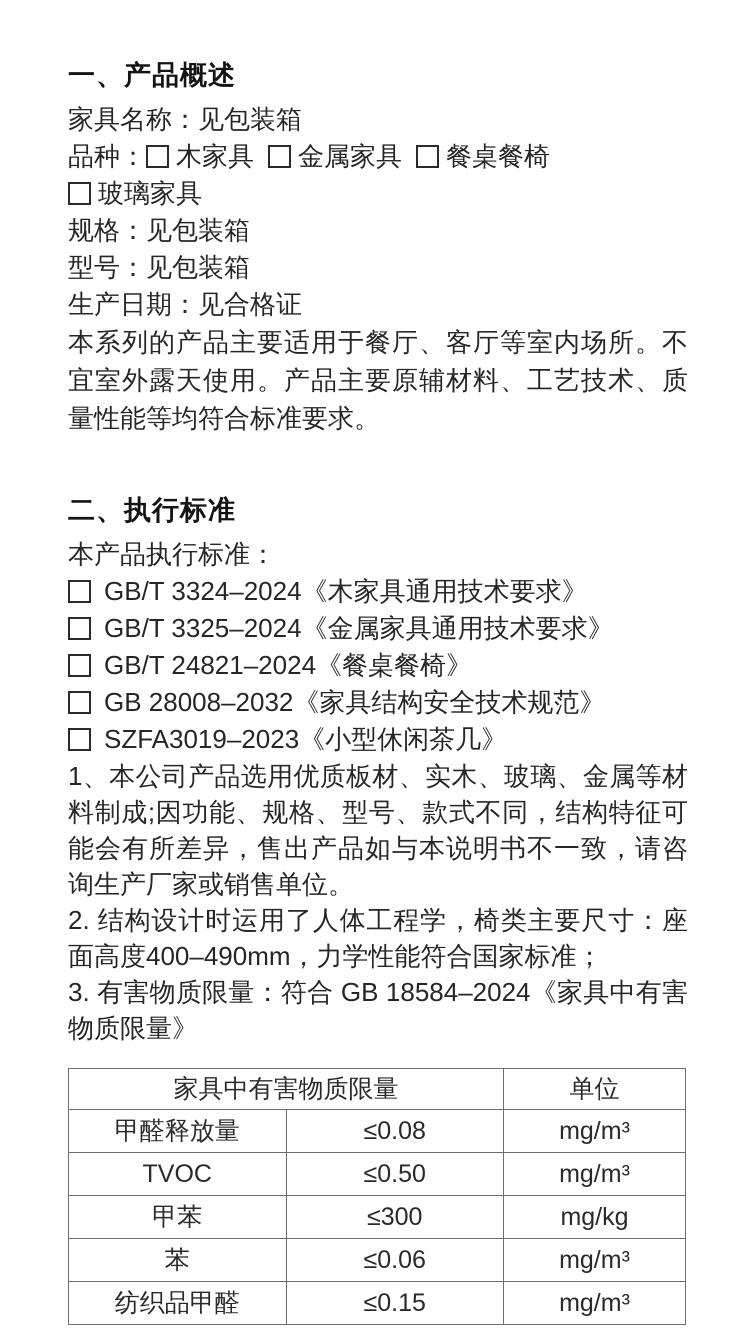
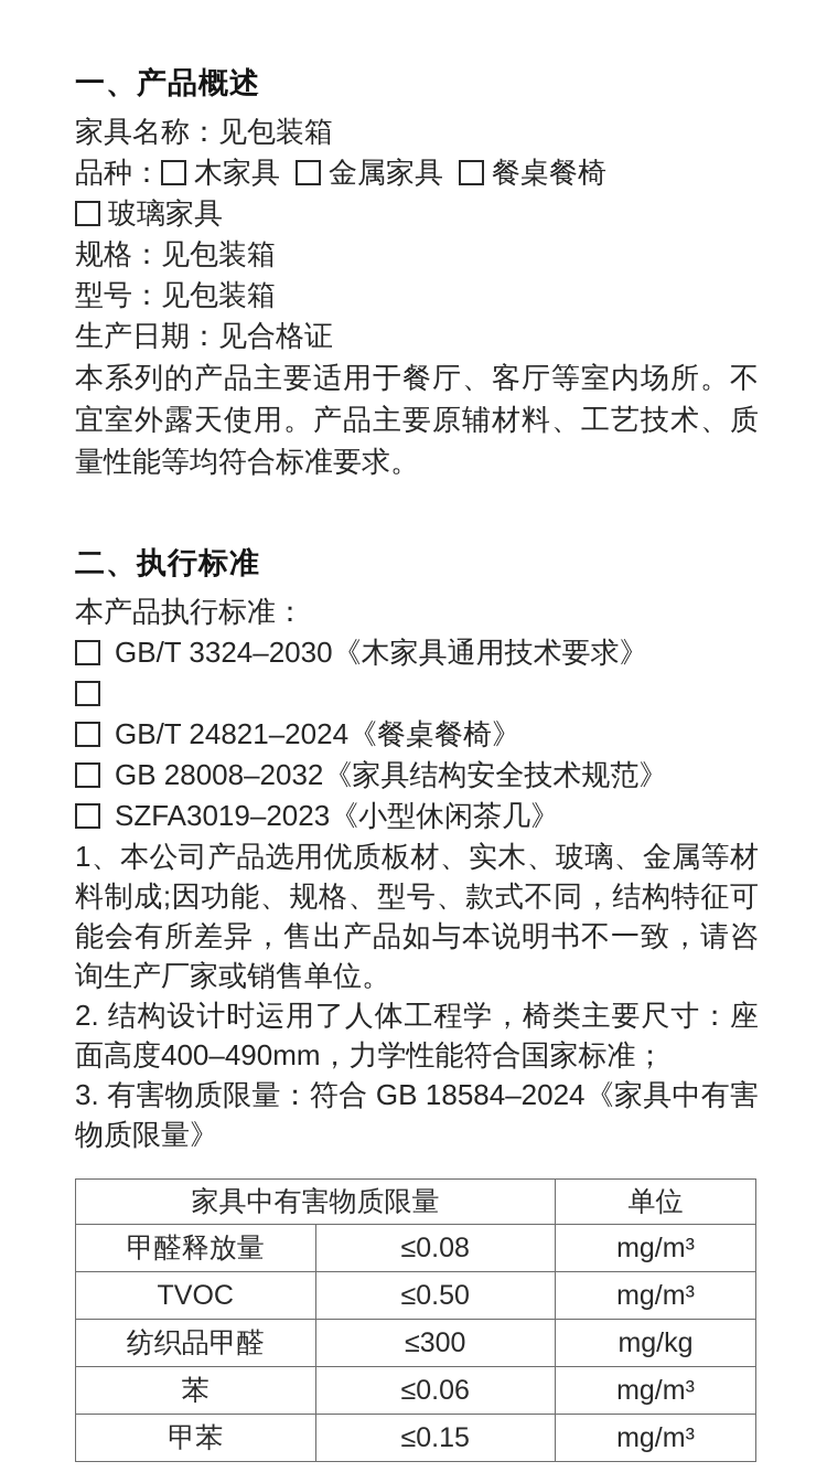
  一、产品概述
  家具名称：见包装箱
  品种： 木家具 金属家具 餐桌餐椅玻璃家具
  规格：见包装箱
  型号：见包装箱
  生产日期：见合格证
  本系列的产品主要适用于餐厅、客厅等室内场所。不宜室外露天使用。产品主要原辅材料、工艺技术、质量性能等均符合标准要求。
  二、执行标准
  本产品执行标准：
- GB/T 3324–2024《木家具通用技术要求》
+ GB/T 3324–2030《木家具通用技术要求》
- GB/T 3325–2024《金属家具通用技术要求》
  GB/T 24821–2024《餐桌餐椅》
  GB 28008–2032《家具结构安全技术规范》
  SZFA3019–2023《小型休闲茶几》
  1、本公司产品选用优质板材、实木、玻璃、金属等材料制成;因功能、规格、型号、款式不同，结构特征可能会有所差异，售出产品如与本说明书不一致，请咨询生产厂家或销售单位。
  2. 结构设计时运用了人体工程学，椅类主要尺寸：座面高度400–490mm，力学性能符合国家标准；
  3. 有害物质限量：符合 GB 18584–2024《家具中有害物质限量》
  家具中有害物质限量	单位
  甲醛释放量	≤0.08	mg/m³
  TVOC	≤0.50	mg/m³
- 甲苯	≤300	mg/kg
+ 纺织品甲醛	≤300	mg/kg
  苯	≤0.06	mg/m³
- 纺织品甲醛	≤0.15	mg/m³
+ 甲苯	≤0.15	mg/m³
